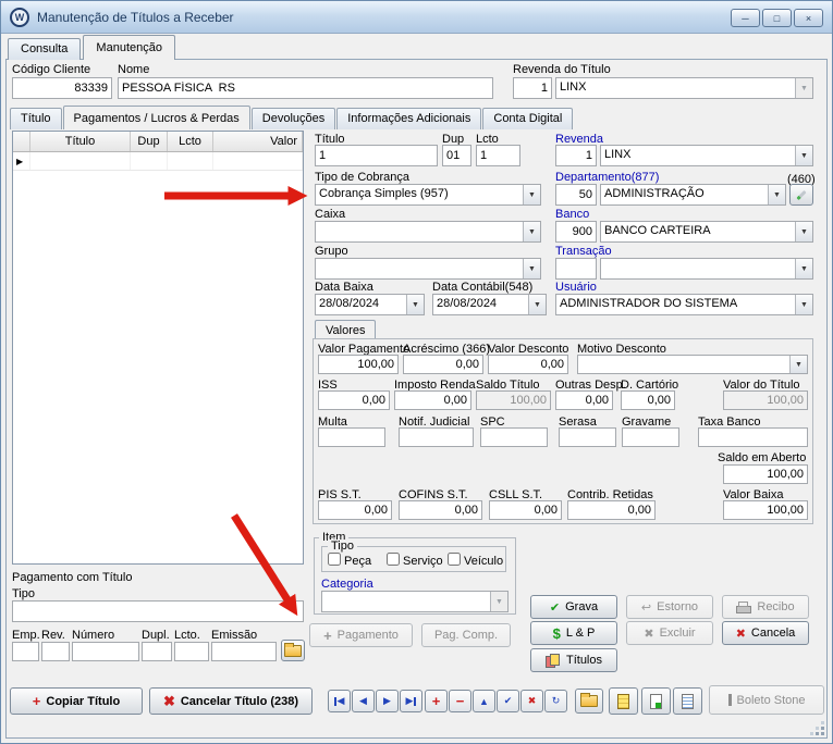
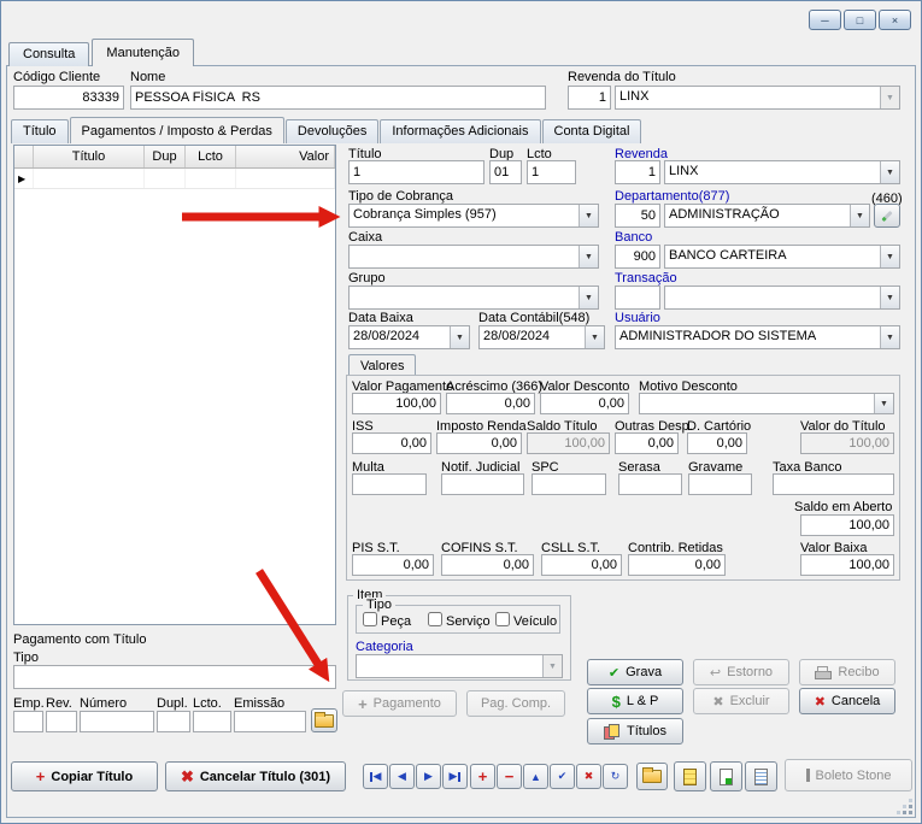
- W
- Manutenção de Títulos a Receber
  ─
  □
  ×
  Consulta
  Manutenção
  Código Cliente
  83339
  Nome
  PESSOA FÍSICA RS
  Revenda do Título
  1
  LINX
  Título
- Pagamentos / Lucros & Perdas
+ Pagamentos / Imposto & Perdas
  Devoluções
  Informações Adicionais
  Conta Digital
  Título
  Dup
  Lcto
  Valor
  ▶
  Pagamento com Título
  Tipo
  Emp.
  Rev.
  Número
  Dupl.
  Lcto.
  Emissão
  Título
  1
  Dup
  01
  Lcto
  1
  Revenda
  1
  LINX
  Tipo de Cobrança
  Cobrança Simples (957)
  Departamento(877)
  (460)
  50
  ADMINISTRAÇÃO
  Caixa
  Banco
  900
  BANCO CARTEIRA
  Grupo
  Transação
  Data Baixa
  28/08/2024
  Data Contábil(548)
  28/08/2024
  Usuário
  ADMINISTRADOR DO SISTEMA
  Valores
  Valor Pagamento
  100,00
  Acréscimo (366)
  0,00
  Valor Desconto
  0,00
  Motivo Desconto
  ISS
  0,00
  Imposto Renda
  0,00
  Saldo Título
  100,00
  Outras Desp.
  0,00
  D. Cartório
  0,00
  Valor do Título
  100,00
  Multa
  Notif. Judicial
  SPC
  Serasa
  Gravame
  Taxa Banco
  Saldo em Aberto
  100,00
  PIS S.T.
  0,00
  COFINS S.T.
  0,00
  CSLL S.T.
  0,00
  Contrib. Retidas
  0,00
  Valor Baixa
  100,00
  Item
  Tipo
  Peça
  Serviço
  Veículo
  Categoria
  +
  Pagamento
  Pag. Comp.
  ✔
  Grava
  ↩
  Estorno
  Recibo
  $
  L & P
  ✖
  Excluir
  ✖
  Cancela
  Títulos
  +
  Copiar Título
  ✖
- Cancelar Título (238)
+ Cancelar Título (301)
  ◀
  ◀
  ▶
  ▶
  +
  −
  ▲
  ✔
  ✖
  ↻
  Boleto Stone
